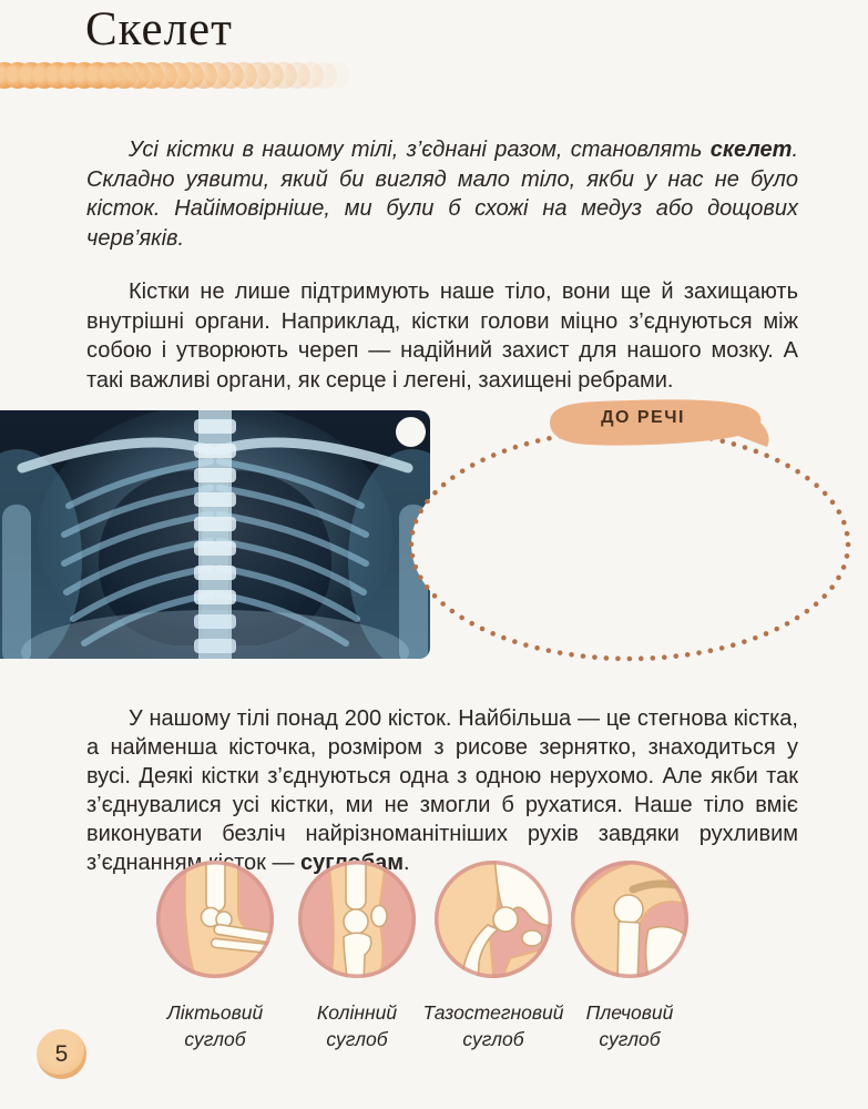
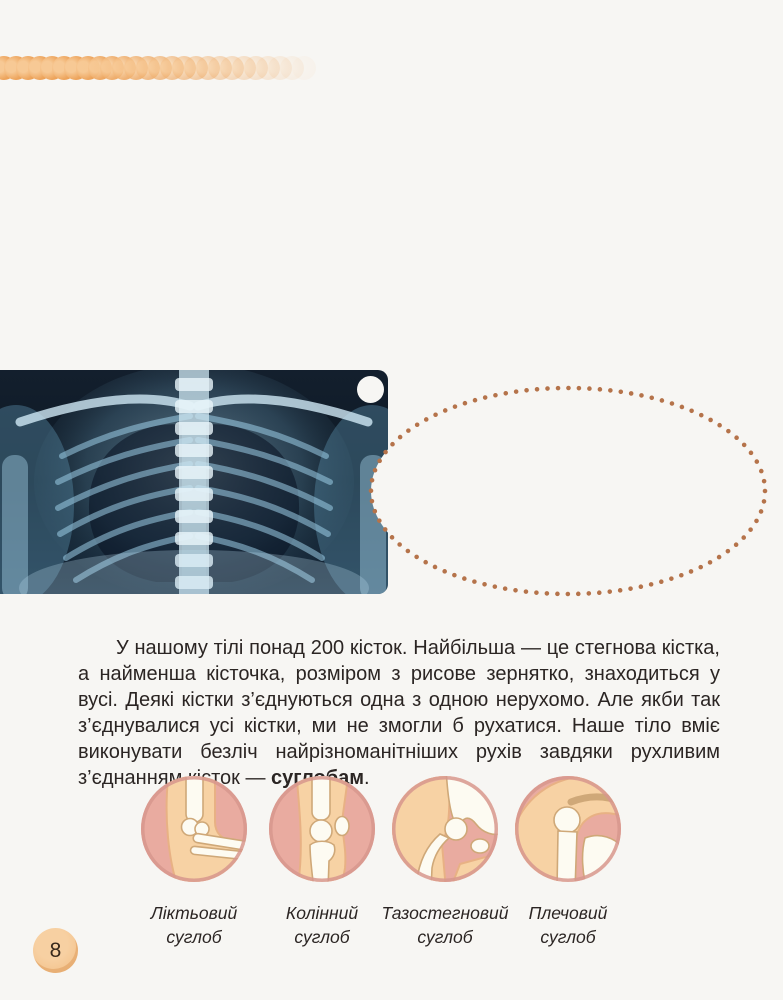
- Скелет
- Усі кістки в нашому тілі, з’єднані разом, становлять скелет. Складно уявити, який би вигляд мало тіло, якби у нас не було кісток. Найімовірніше, ми були б схожі на медуз або дощових черв’яків.
- Кістки не лише підтримують наше тіло, вони ще й захищають внутрішні органи. Наприклад, кістки голови міцно з’єднуються між собою і утворюють череп — надійний захист для нашого мозку. А такі важливі органи, як серце і легені, захищені ребрами.
- ДО РЕЧІ
  У нашому тілі понад 200 кісток. Найбільша — це стегнова кістка, а найменша кісточка, розміром з рисове зернятко, знаходиться у вусі. Деякі кістки з’єднуються одна з одною нерухомо. Але якби так з’єднувалися усі кістки, ми не змогли б рухатися. Наше тіло вміє виконувати безліч найрізноманітніших рухів завдяки рухливим з’єднаннямток — суглам.
  Ліктьовий
  суглоб
  Колінний
  суглоб
  Тазостегновий
  суглоб
  Плечовий
  суглоб
- 5
+ 8
